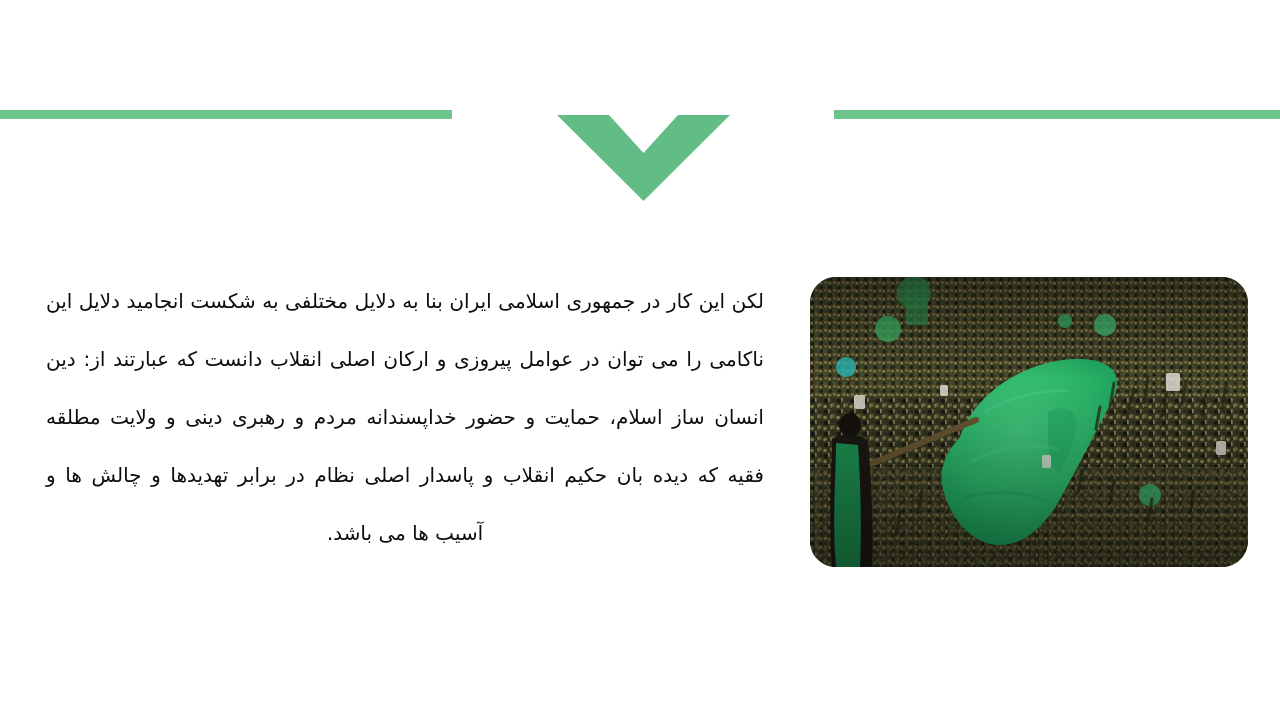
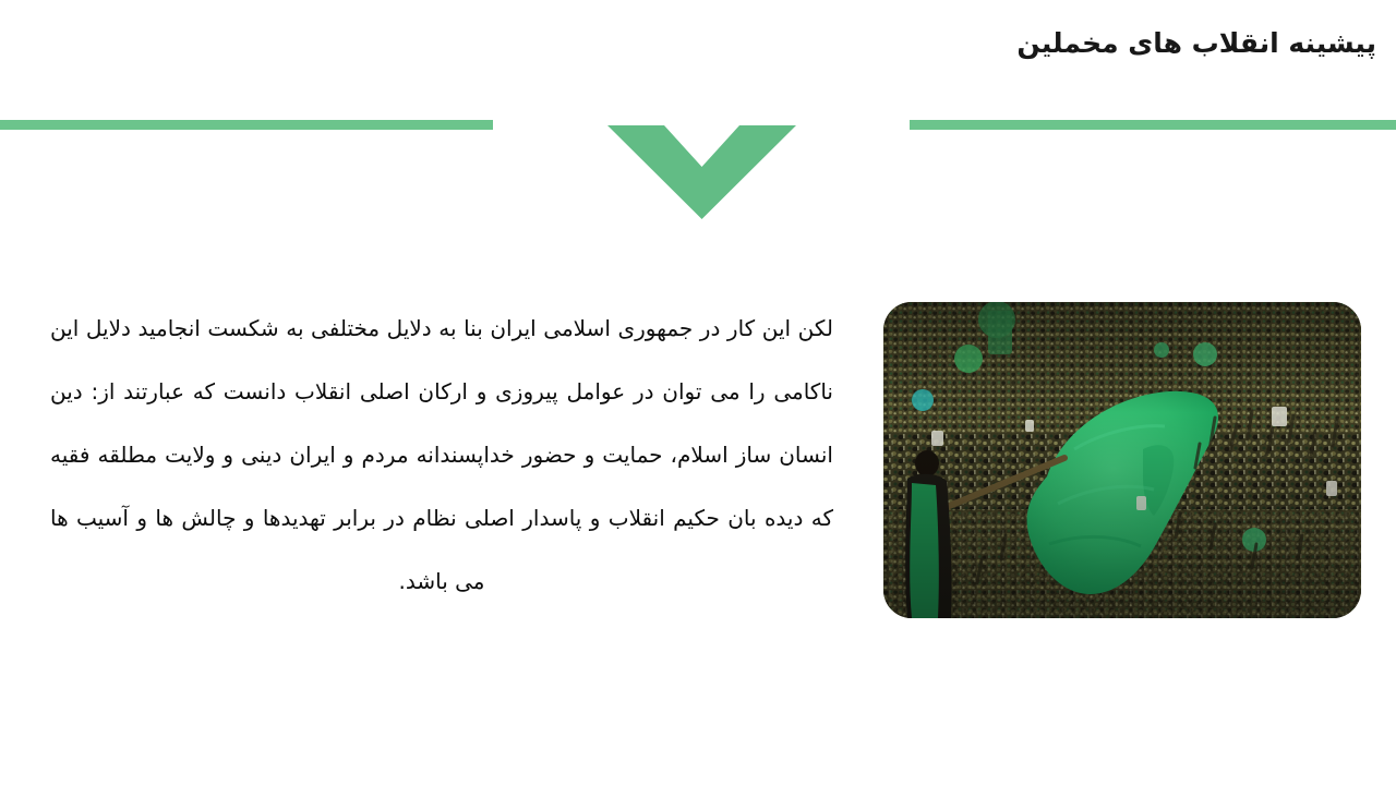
+ پیشینه انقلاب های مخملین
- لکن این کار در جمهوری اسلامی ایران بنا به دلایل مختلفی به شکست انجامید دلایل این ناکامی را می توان در عوامل پیروزی و ارکان اصلی انقلاب دانست که عبارتند از: دین انسان ساز اسلام، حمایت و حضور خداپسندانه مردم و رهبری دینی و ولایت مطلقه فقیه که دیده بان حکیم انقلاب و پاسدار اصلی نظام در برابر تهدیدها و چالش ها و آسیب ها می باشد.
+ لکن این کار در جمهوری اسلامی ایران بنا به دلایل مختلفی به شکست انجامید دلایل این ناکامی را می توان در عوامل پیروزی و ارکان اصلی انقلاب دانست که عبارتند از: دین انسان ساز اسلام، حمایت و حضور خداپسندانه مردم و ایران دینی و ولایت مطلقه فقیه که دیده بان حکیم انقلاب و پاسدار اصلی نظام در برابر تهدیدها و چالش ها و آسیب ها می باشد.
